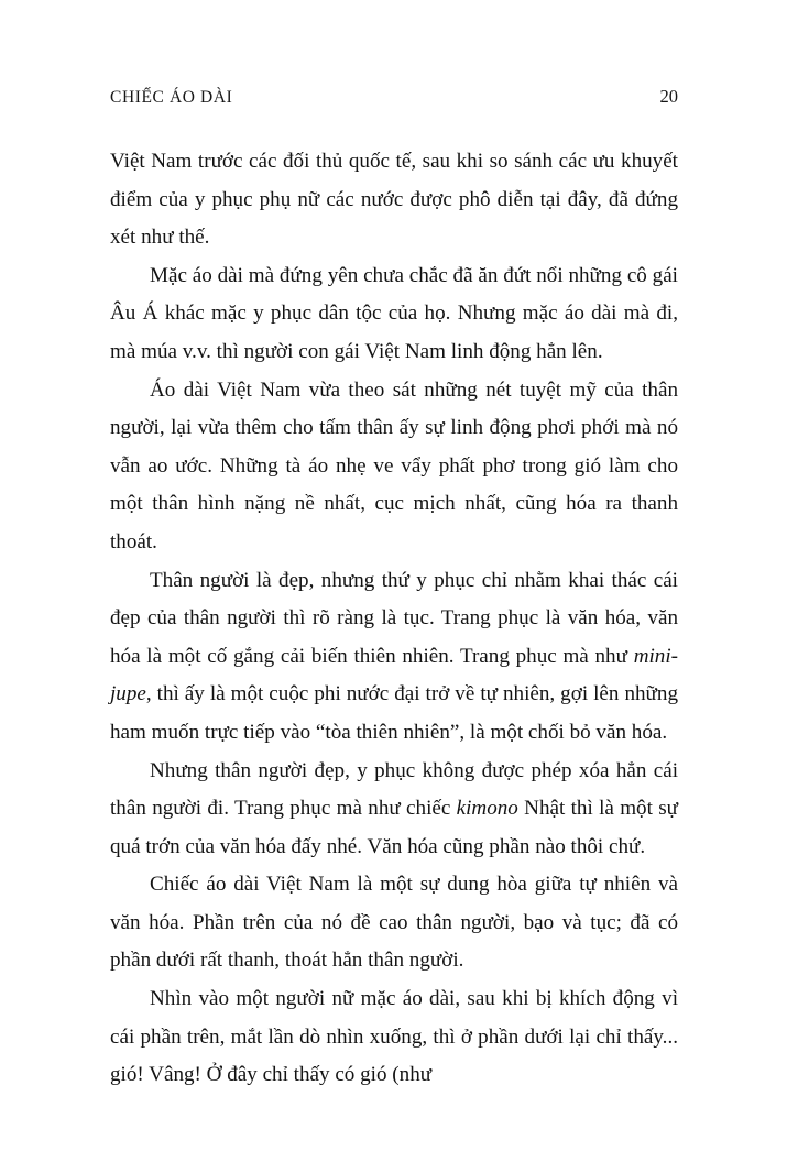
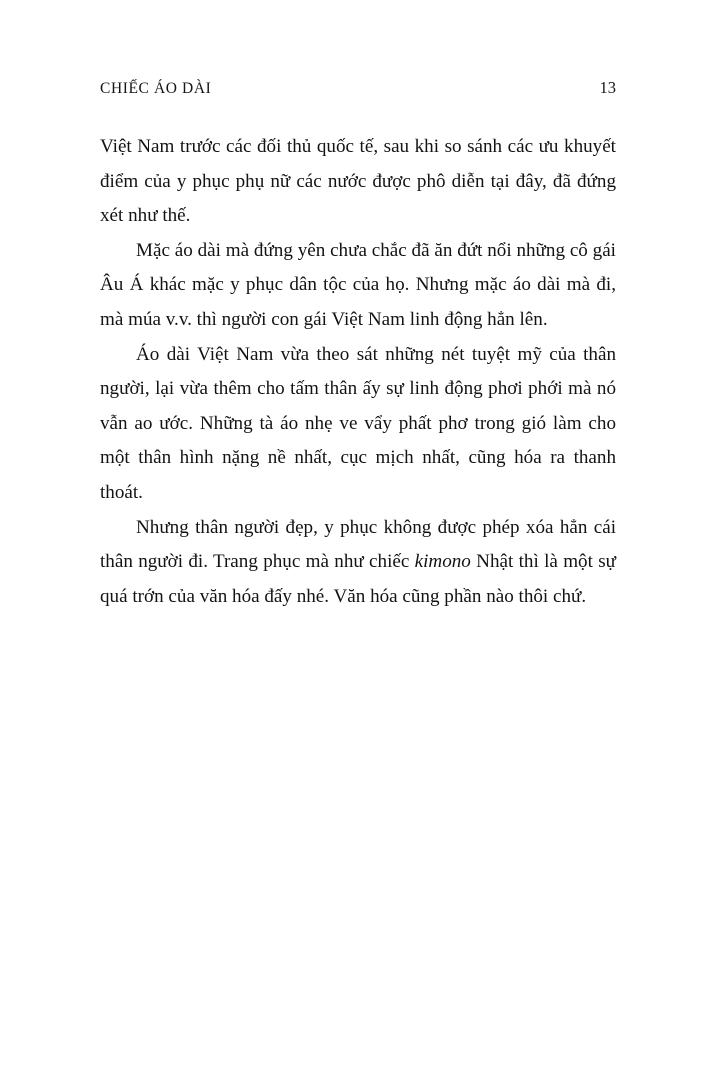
  CHIẾC ÁO DÀI
- 20
+ 13
  Việt Nam trước các đối thủ quốc tế, sau khi so sánh các ưu khuyết điểm của y phục phụ nữ các nước được phô diễn tại đây, đã đứng xét như thế.
  Mặc áo dài mà đứng yên chưa chắc đã ăn đứt nổi những cô gái Âu Á khác mặc y phục dân tộc của họ. Nhưng mặc áo dài mà đi, mà múa v.v. thì người con gái Việt Nam linh động hẳn lên.
  Áo dài Việt Nam vừa theo sát những nét tuyệt mỹ của thân người, lại vừa thêm cho tấm thân ấy sự linh động phơi phới mà nó vẫn ao ước. Những tà áo nhẹ ve vẩy phất phơ trong gió làm cho một thân hình nặng nề nhất, cục mịch nhất, cũng hóa ra thanh thoát.
- Thân người là đẹp, nhưng thứ y phục chỉ nhằm khai thác cái đẹp của thân người thì rõ ràng là tục. Trang phục là văn hóa, văn hóa là một cố gắng cải biến thiên nhiên. Trang phục mà như mini-jupe, thì ấy là một cuộc phi nước đại trở về tự nhiên, gợi lên những ham muốn trực tiếp vào “tòa thiên nhiên”, là một chối bỏ văn hóa.
  Nhưng thân người đẹp, y phục không được phép xóa hẳn cái thân người đi. Trang phục mà như chiếc kimono Nhật thì là một sự quá trớn của văn hóa đấy nhé. Văn hóa cũng phần nào thôi chứ.
- Chiếc áo dài Việt Nam là một sự dung hòa giữa tự nhiên và văn hóa. Phần trên của nó đề cao thân người, bạo và tục; đã có phần dưới rất thanh, thoát hẳn thân người.
- Nhìn vào một người nữ mặc áo dài, sau khi bị khích động vì cái phần trên, mắt lần dò nhìn xuống, thì ở phần dưới lại chỉ thấy... gió! Vâng! Ở đây chỉ thấy có gió (như
